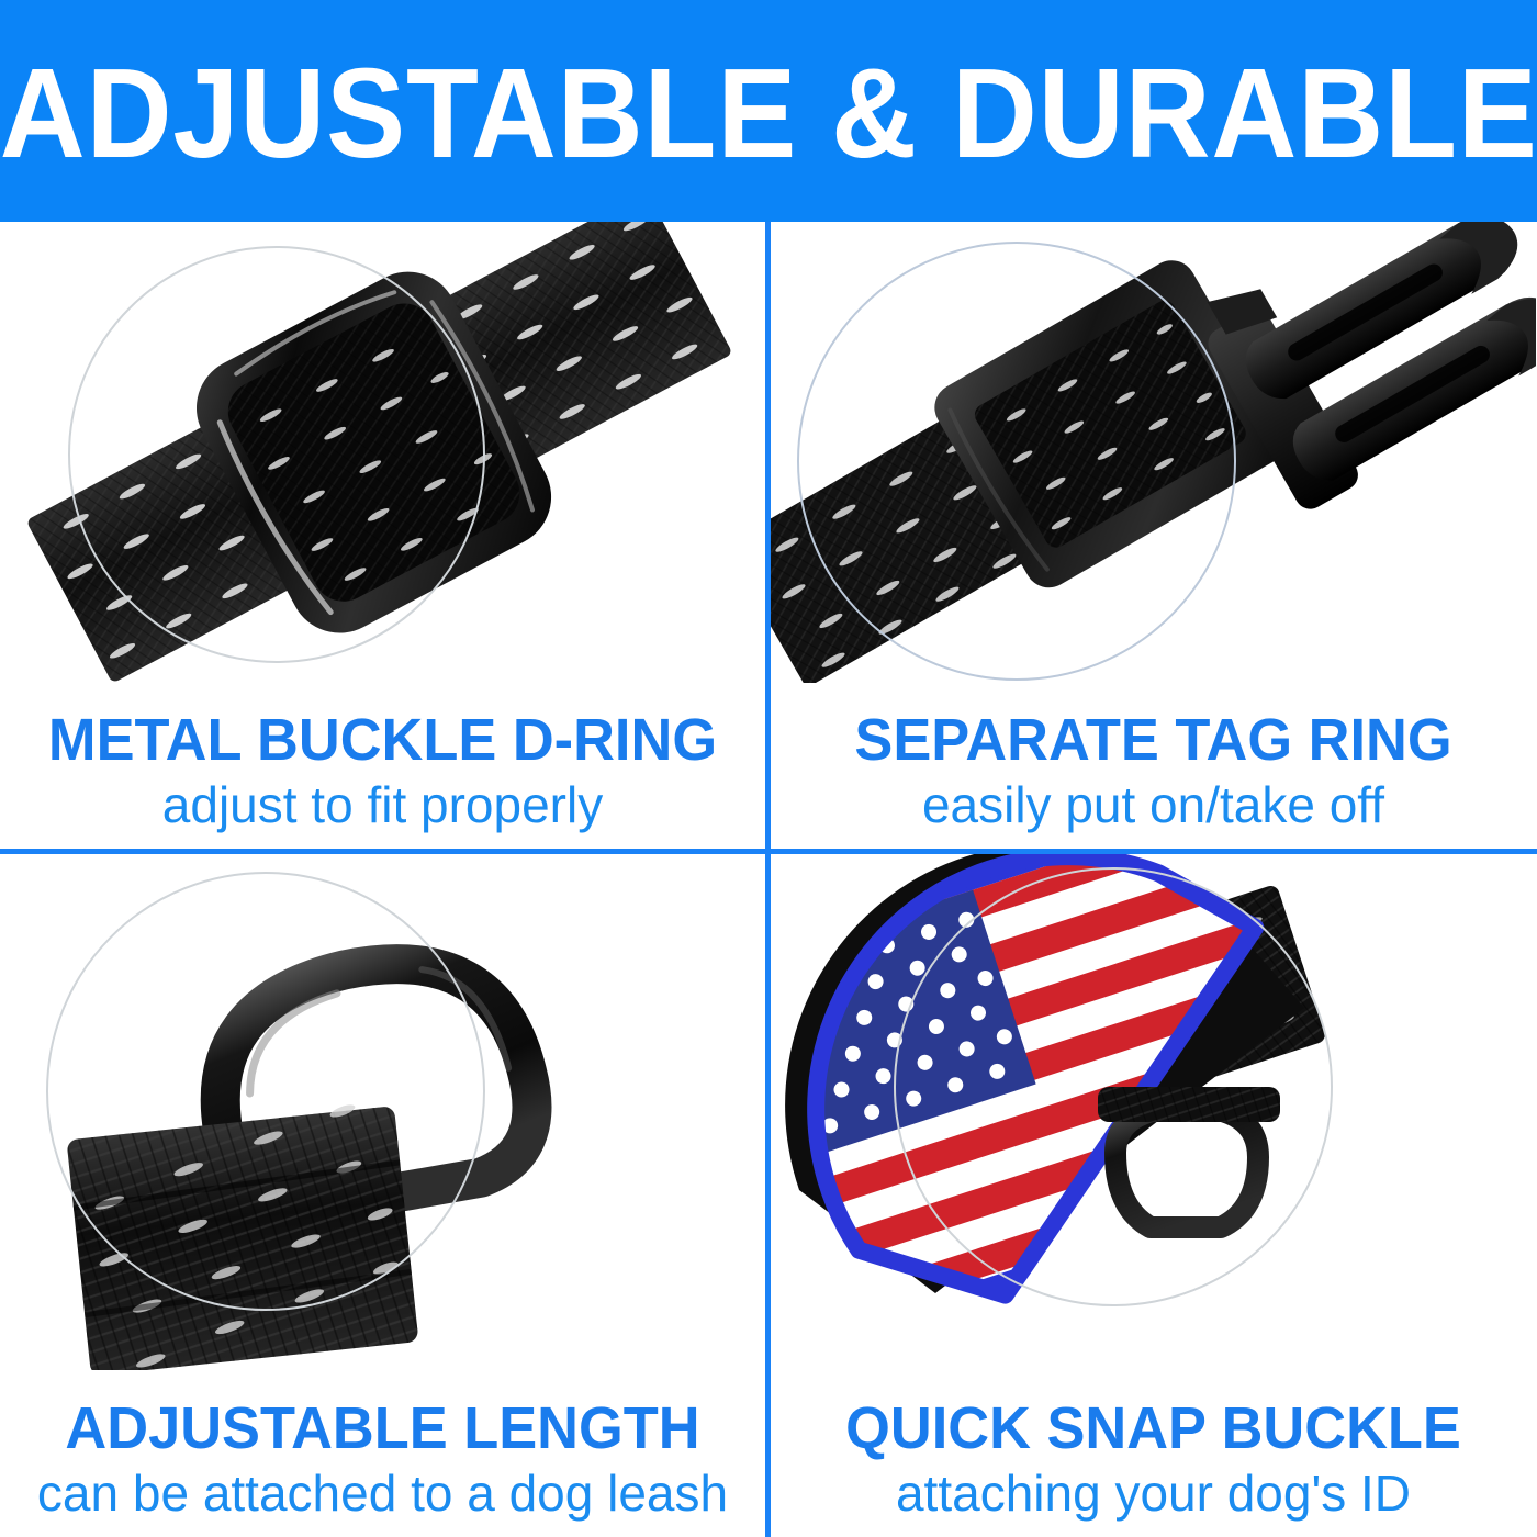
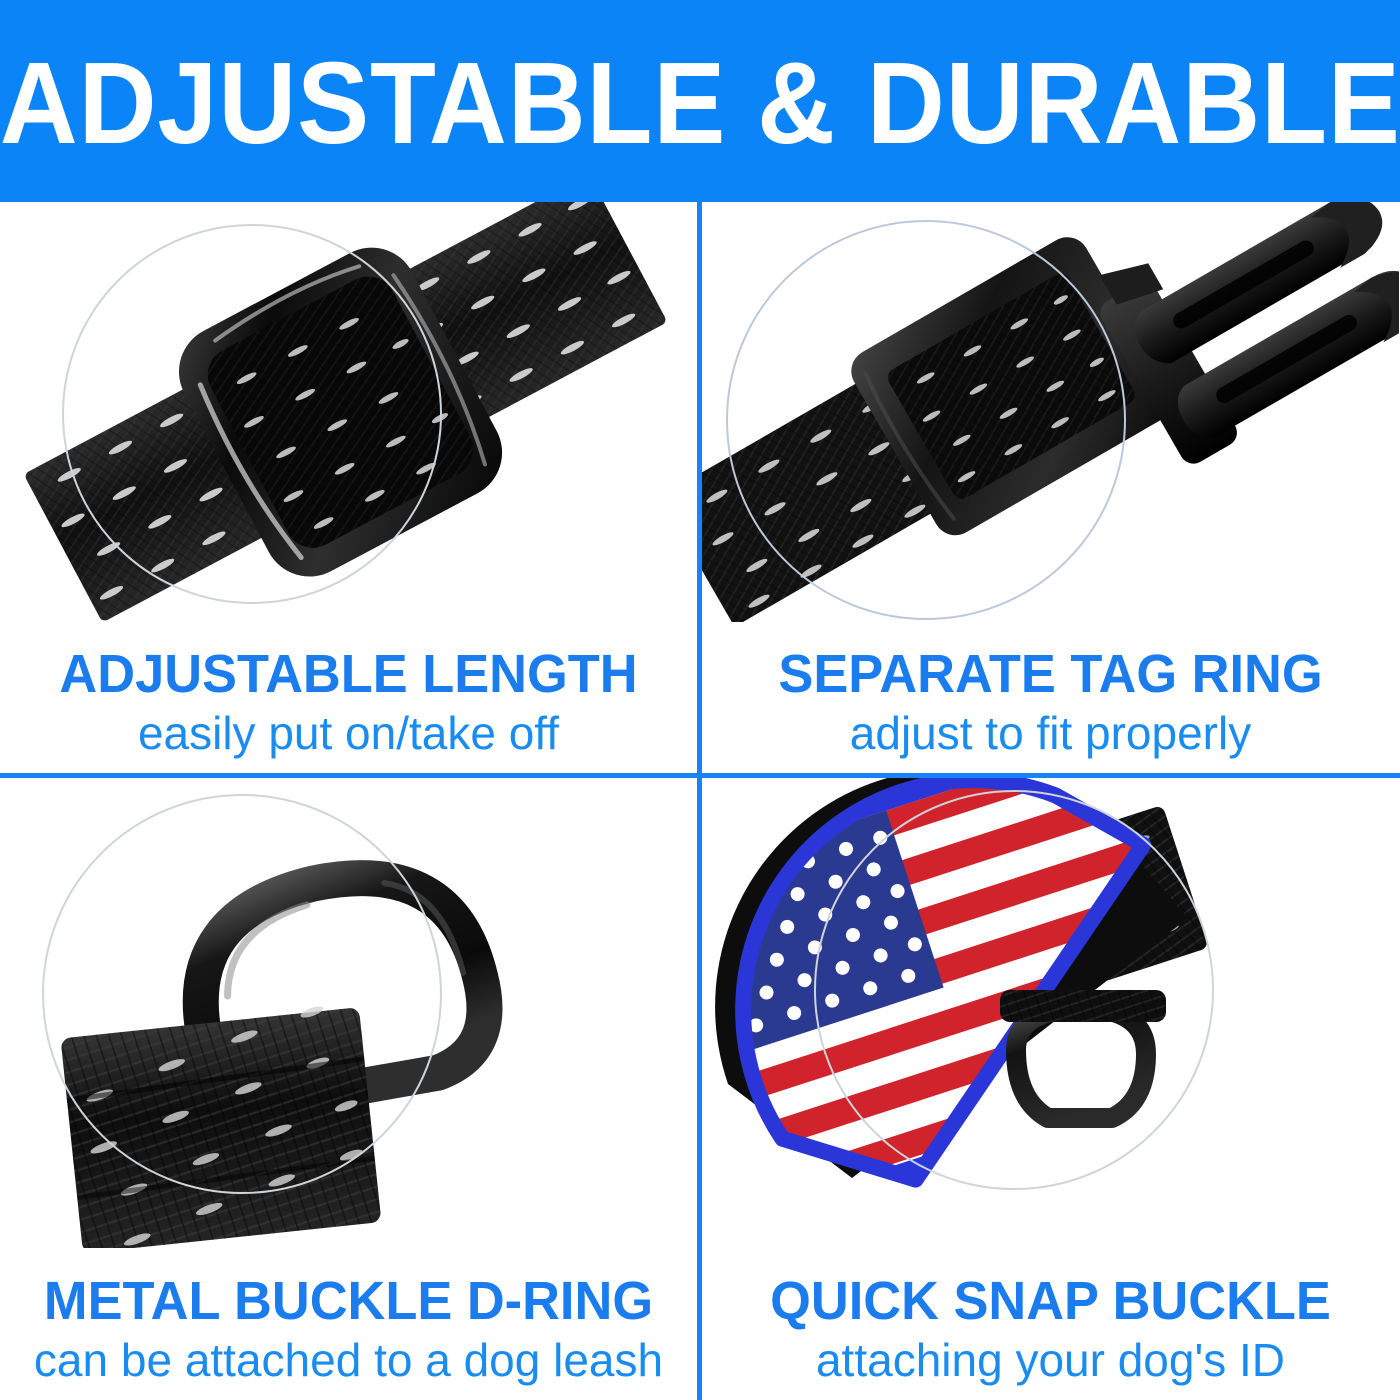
  ADJUSTABLE & DURABLE
- METAL BUCKLE D-RING
+ ADJUSTABLE LENGTH
- adjust to fit properly
+ easily put on/take off
  SEPARATE TAG RING
- easily put on/take off
+ adjust to fit properly
- ADJUSTABLE LENGTH
+ METAL BUCKLE D-RING
  can be attached to a dog leash
  QUICK SNAP BUCKLE
  attaching your dog's ID
